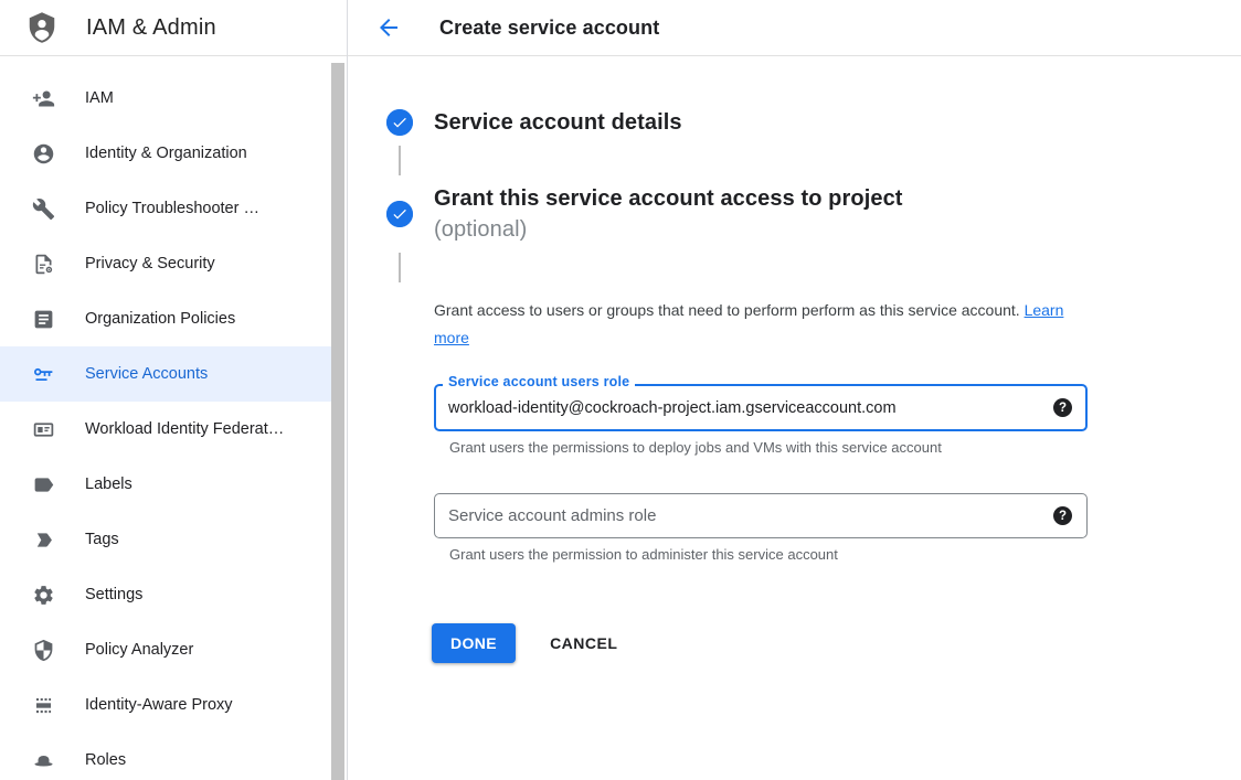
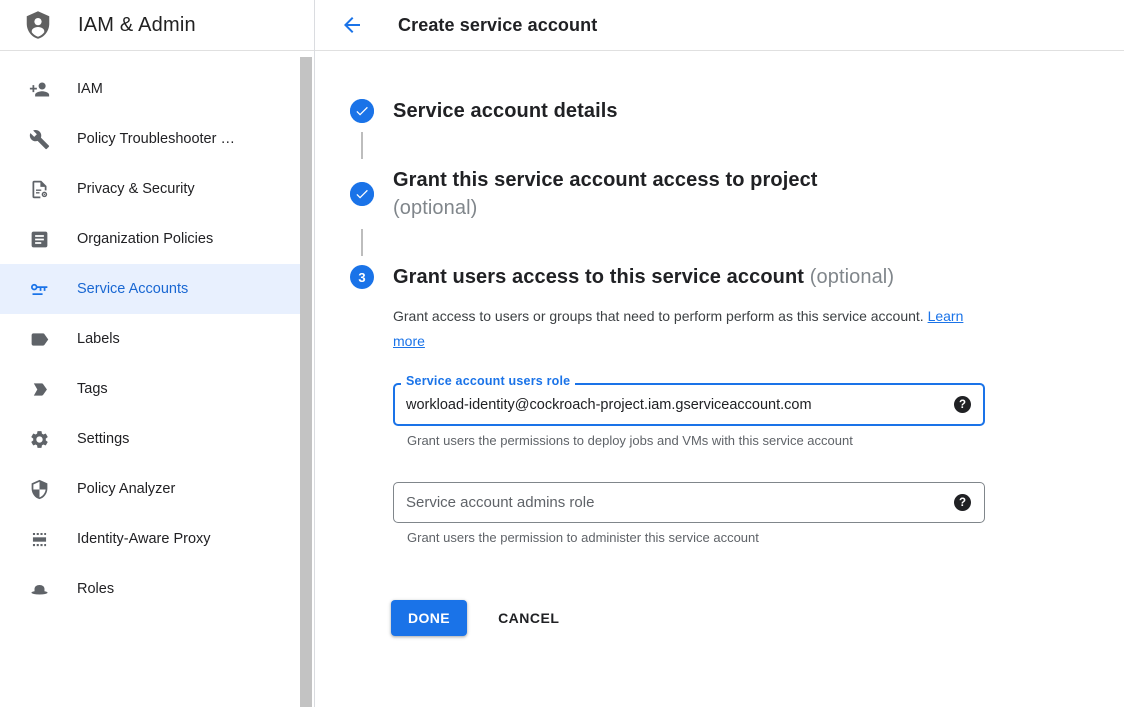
  IAM & Admin
  IAM
- Identity & Organization
  Policy Troubleshooter …
  Privacy & Security
  Organization Policies
  Service Accounts
- Workload Identity Federat…
  Labels
  Tags
  Settings
  Policy Analyzer
  Identity-Aware Proxy
  Roles
  Create service account
  Service account details
  Grant this service account access to project
  (optional)
+ 3
+ Grant users access to this service account (optional)
  Grant access to users or groups that need to perform perform as this service account. Learn more
  Service account users role
  workload-identity@cockroach-project.iam.gserviceaccount.com
  ?
  Grant users the permissions to deploy jobs and VMs with this service account
  Service account admins role
  ?
  Grant users the permission to administer this service account
  DONE
  CANCEL
